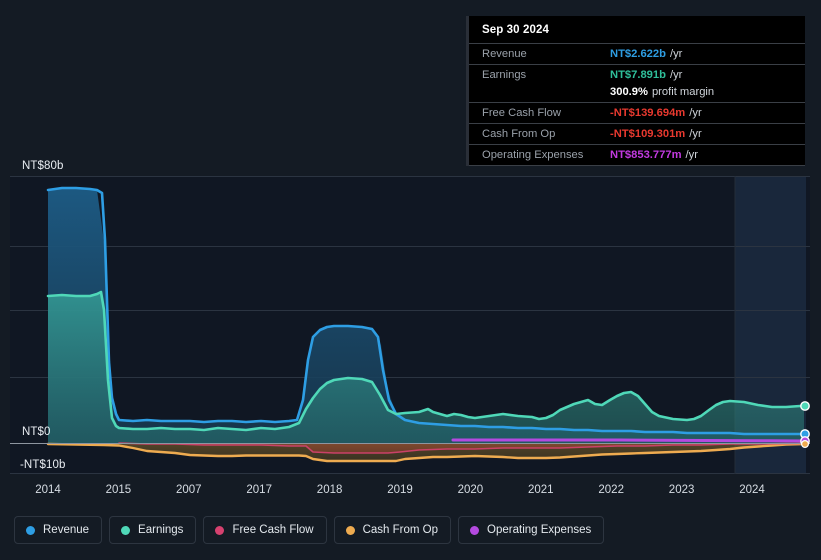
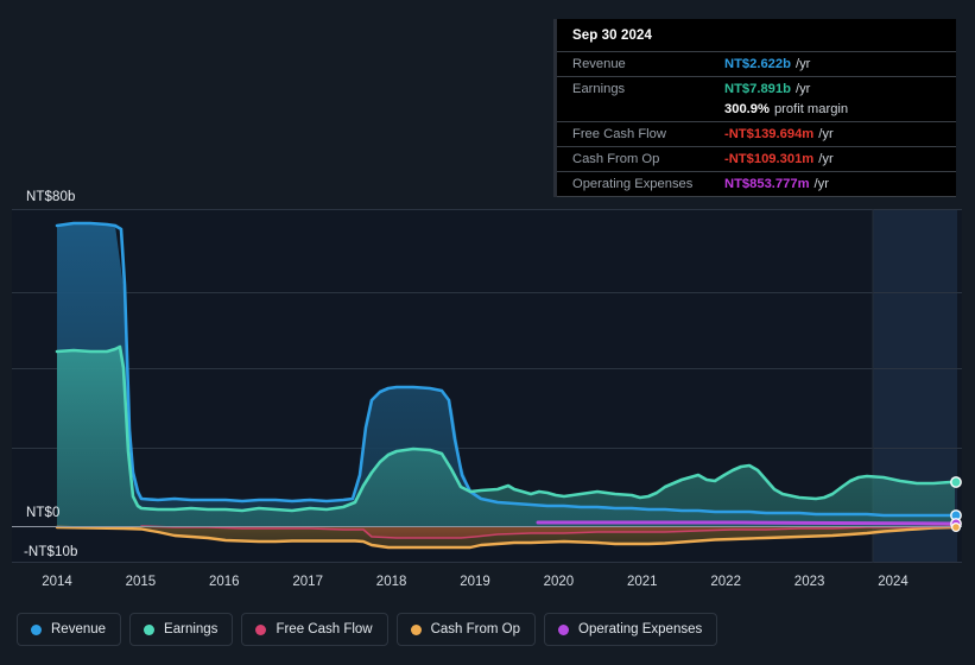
  NT$80b
  NT$0
  -NT$10b
  2014
  2015
- 2007
+ 2016
  2017
  2018
  2019
  2020
  2021
  2022
  2023
  2024
  Sep 30 2024
  Revenue
  NT$2.622b /yr
  Earnings
  NT$7.891b /yr
  300.9% profit margin
  Free Cash Flow
  -NT$139.694m /yr
  Cash From Op
  -NT$109.301m /yr
  Operating Expenses
  NT$853.777m /yr
  Revenue
  Earnings
  Free Cash Flow
  Cash From Op
  Operating Expenses
